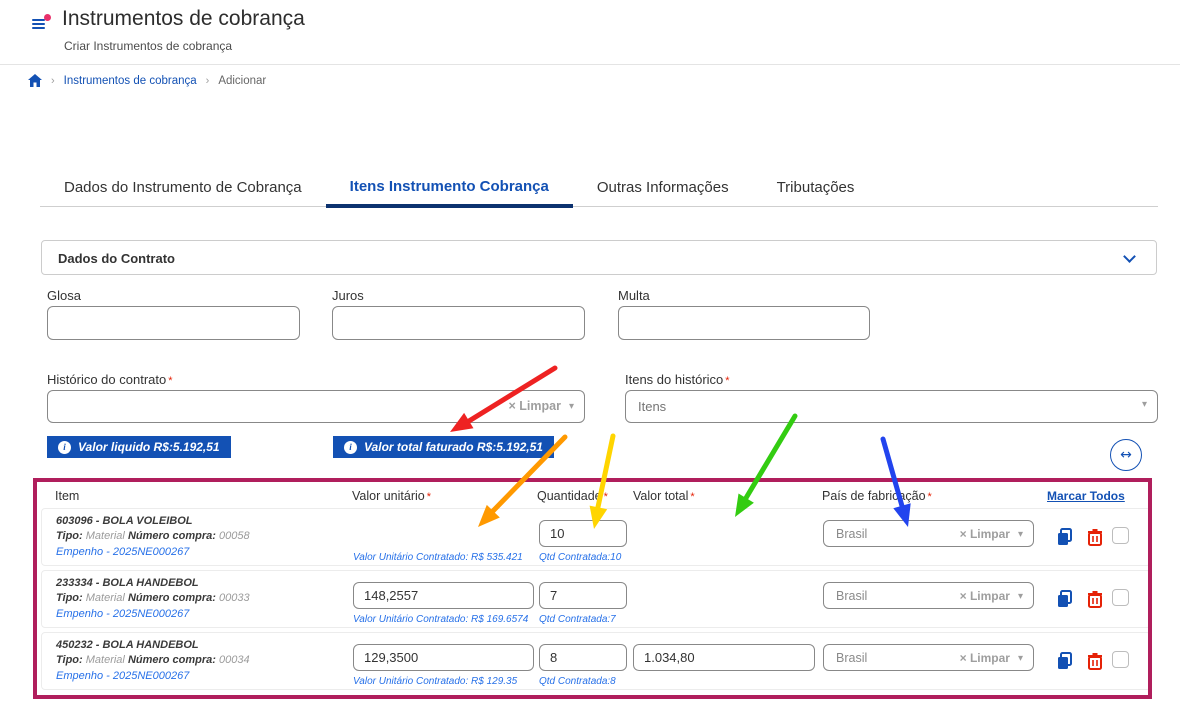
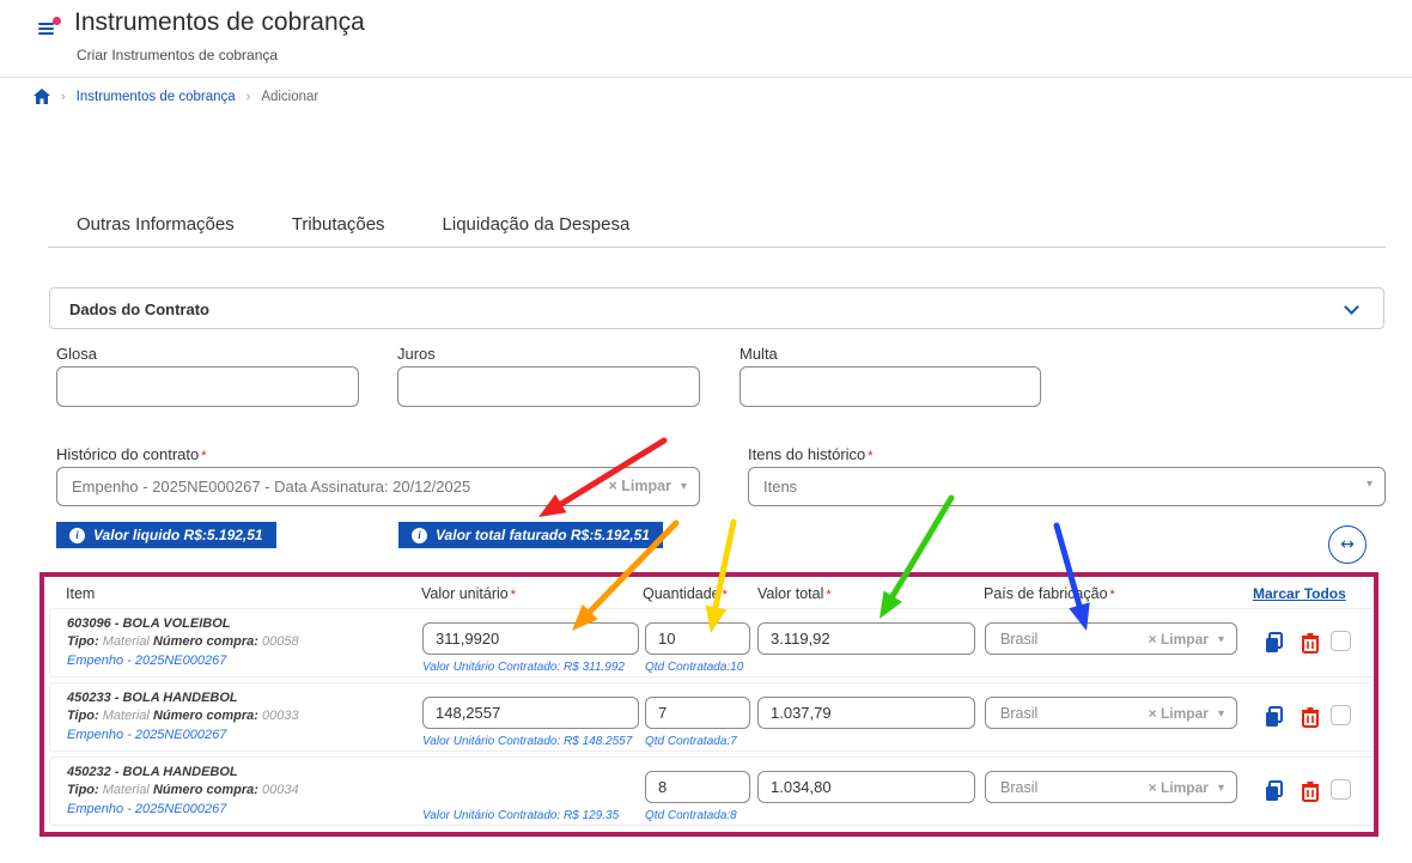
  Instrumentos de cobrança
  Criar Instrumentos de cobrança
  ›
  Instrumentos de cobrança
  ›
  Adicionar
- Dados do Instrumento de Cobrança
- Itens Instrumento Cobrança
  Outras Informações
  Tributações
+ Liquidação da Despesa
  Dados do Contrato
  Glosa
  Juros
  Multa
  Histórico do contrato *
+ Empenho - 2025NE000267 - Data Assinatura: 20/12/2025
  × Limpar
  ▾
  Itens do histórico *
  Itens
  ▾
  i
  Valor liquido R$:5.192,51
  i
  Valor total faturado R$:5.192,51
  ↔
  Item
  Valor unitário *
  Quantidad *
  Valor total *
  País de fabricação *
  Marcar Todos
  603096 - BOLA VOLEIBOL
  Tipo: Material Número compra: 00058
  Empenho - 2025NE000267
+ 311,9920
- Valor Unitário Contratado: R$ 535.421
+ Valor Unitário Contratado: R$ 311.992
  10
  Qtd Contratada:10
+ 3.119,92
  Brasil
  × Limpar
  ▾
- 233334 - BOLA HANDEBOL
+ 450233 - BOLA HANDEBOL
  Tipo: Material Número compra: 00033
  Empenho - 2025NE000267
  148,2557
- Valor Unitário Contratado: R$ 169.6574
+ Valor Unitário Contratado: R$ 148.2557
  7
  Qtd Contratada:7
+ 1.037,79
  Brasil
  × Limpar
  ▾
  450232 - BOLA HANDEBOL
  Tipo: Material Número compra: 00034
  Empenho - 2025NE000267
- 129,3500
  Valor Unitário Contratado: R$ 129.35
  8
  Qtd Contratada:8
  1.034,80
  Brasil
  × Limpar
  ▾
